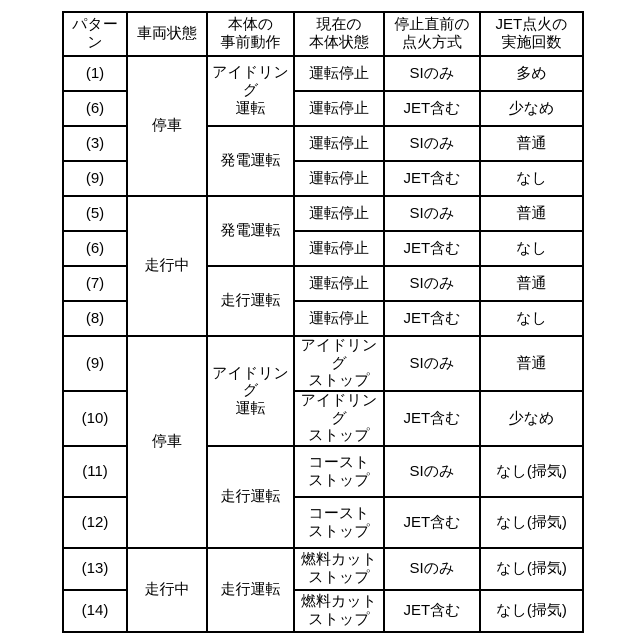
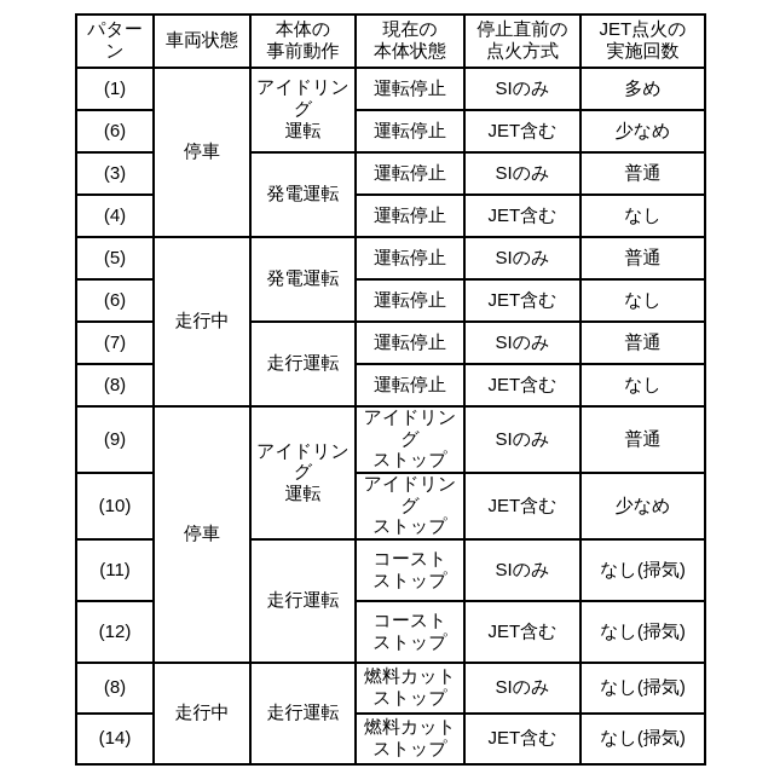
  パターン	車両状態	本体の 事前動作	現在の 本体状態	停止直前の 点火方式	JET点火の 実施回数
  (1)	停車	アイドリング 運転	運転停止	SIのみ	多め
  (6)	運転停止	JET含む	少なめ
  (3)	発電運転	運転停止	SIのみ	普通
- (9)	運転停止	JET含む	なし
+ (4)	運転停止	JET含む	なし
  (5)	走行中	発電運転	運転停止	SIのみ	普通
  (6)	運転停止	JET含む	なし
  (7)	走行運転	運転停止	SIのみ	普通
  (8)	運転停止	JET含む	なし
  (9)	停車	アイドリング 運転	アイドリング ストップ	SIのみ	普通
  (10)	アイドリング ストップ	JET含む	少なめ
  (11)	走行運転	コースト ストップ	SIのみ	なし(掃気)
  (12)	コースト ストップ	JET含む	なし(掃気)
- (13)	走行中	走行運転	燃料カット ストップ	SIのみ	なし(掃気)
+ (8)	走行中	走行運転	燃料カット ストップ	SIのみ	なし(掃気)
  (14)	燃料カット ストップ	JET含む	なし(掃気)
